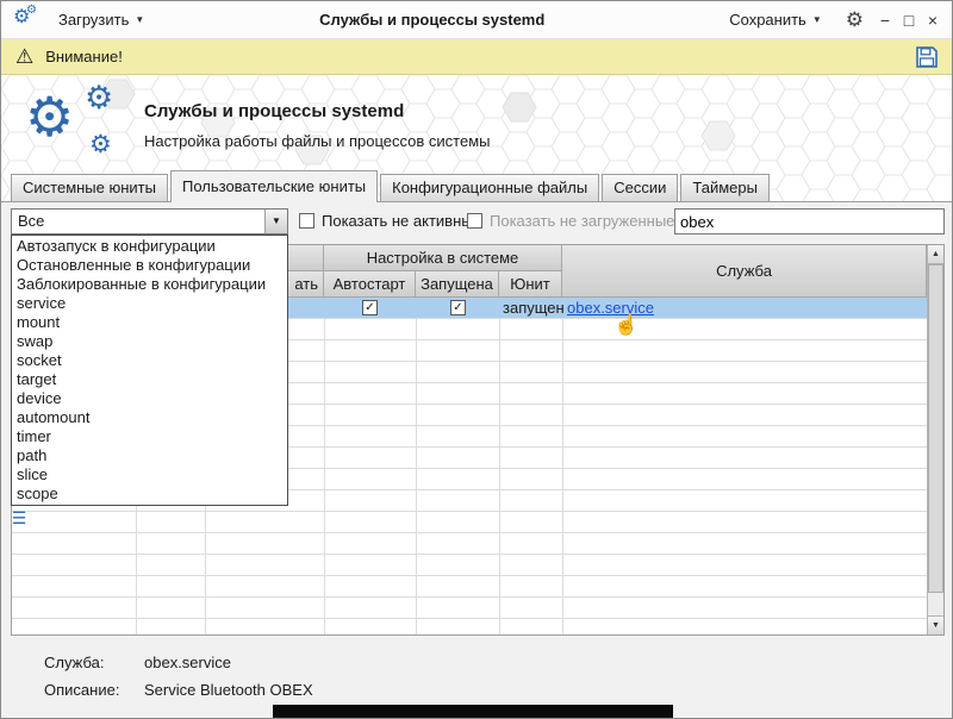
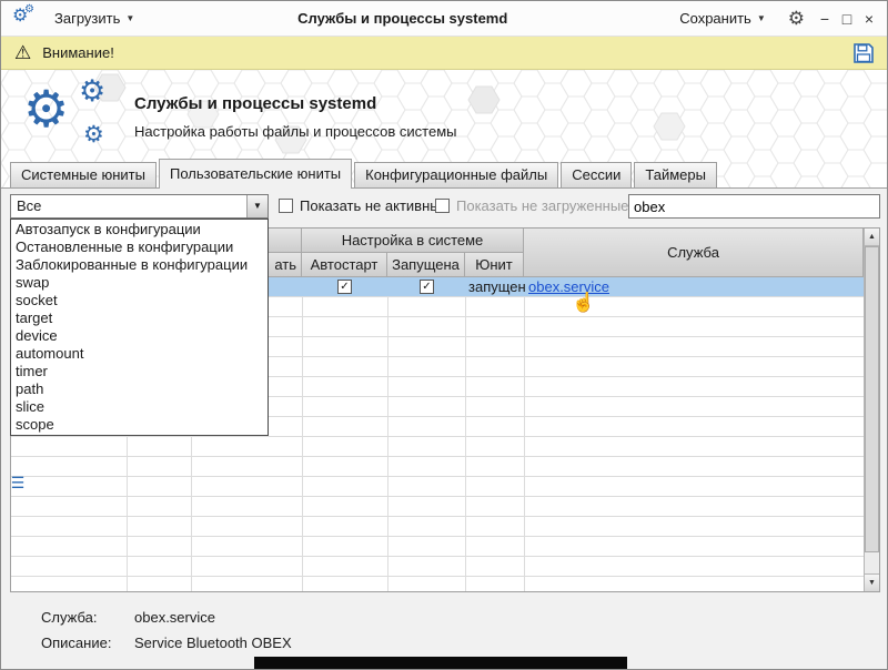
  ⚙
  ⚙
  Загрузить
  ▼
  Службы и процессы systemd
  Сохранить
  ▼
  ⚙
  −
  □
  ×
  ⚠
  Внимание!
  ⚙
  ⚙
  ⚙
  Службы и процессы systemd
  Настройка работы файлы и процессов системы
  Системные юниты
  Пользовательские юниты
  Конфигурационные файлы
  Сессии
  Таймеры
  Все
  ▼
  Показать не активн
  Показать не загруженные
  obex
  Настройка в системе
  Служба
  ать
  Автостарт
  Запущена
  Юнит
  ✓
  ✓
  запущен
  obex.service
  Автозапуск в конфигурации
  Остановленные в конфигурации
  Заблокированные в конфигурации
- service
- mount
  swap
  socket
  target
  device
  automount
  timer
  path
  slice
  scope
  ☰
  ☝
  Служба:
  obex.service
  Описание:
  Service Bluetooth OBEX
